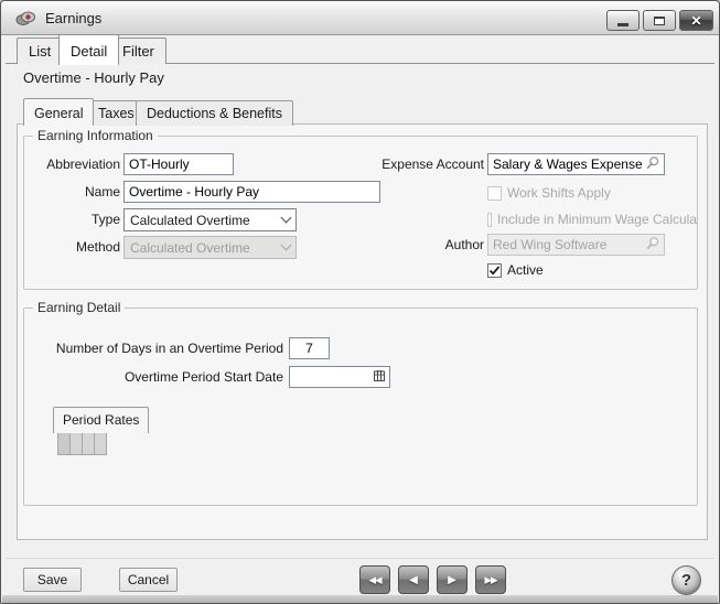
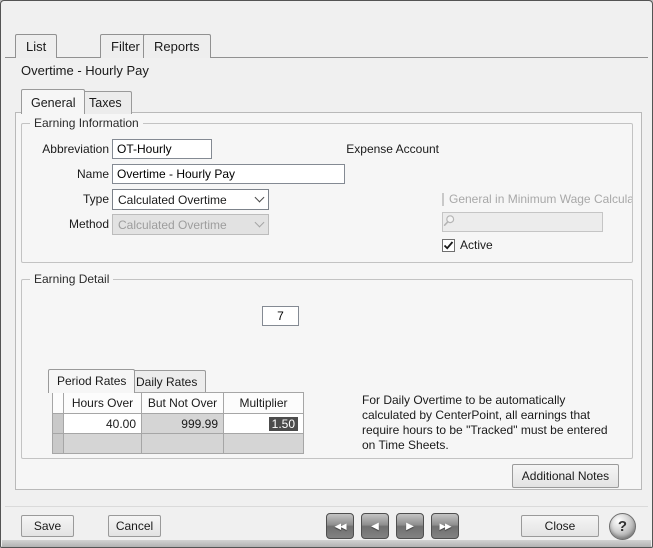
- Earnings
- ✕
  List
- Detail
  Filter
+ Reports
  Overtime - Hourly Pay
  General
  Taxes
- Deductions & Benefits
  Earning Information
  Abbreviation
  OT-Hourly
  Name
  Overtime - Hourly Pay
  Type
  Calculated Overtime
  Method
  Calculated Overtime
  Expense Account
- Salary & Wages Expense
- Work Shifts Apply
- Include in Minimum Wage Calcula
+ General in Minimum Wage Calcula
- Author
- Red Wing Software
  Active
  Earning Detail
- Number of Days in an Overtime Period
  7
- Overtime Period Start Date
  Period Rates
+ Daily Rates
+ 	Hours Over	But Not Over	Multiplier
+ 	40.00	999.99	1.50
+ For Daily Overtime to be automatically calculated by CenterPoint, all earnings that require hours to be "Tracked" must be entered on Time Sheets.
+ Additional Notes
  Save
  Cancel
  ◀◀
  ◀
  ▶
  ▶▶
+ Close
  ?
